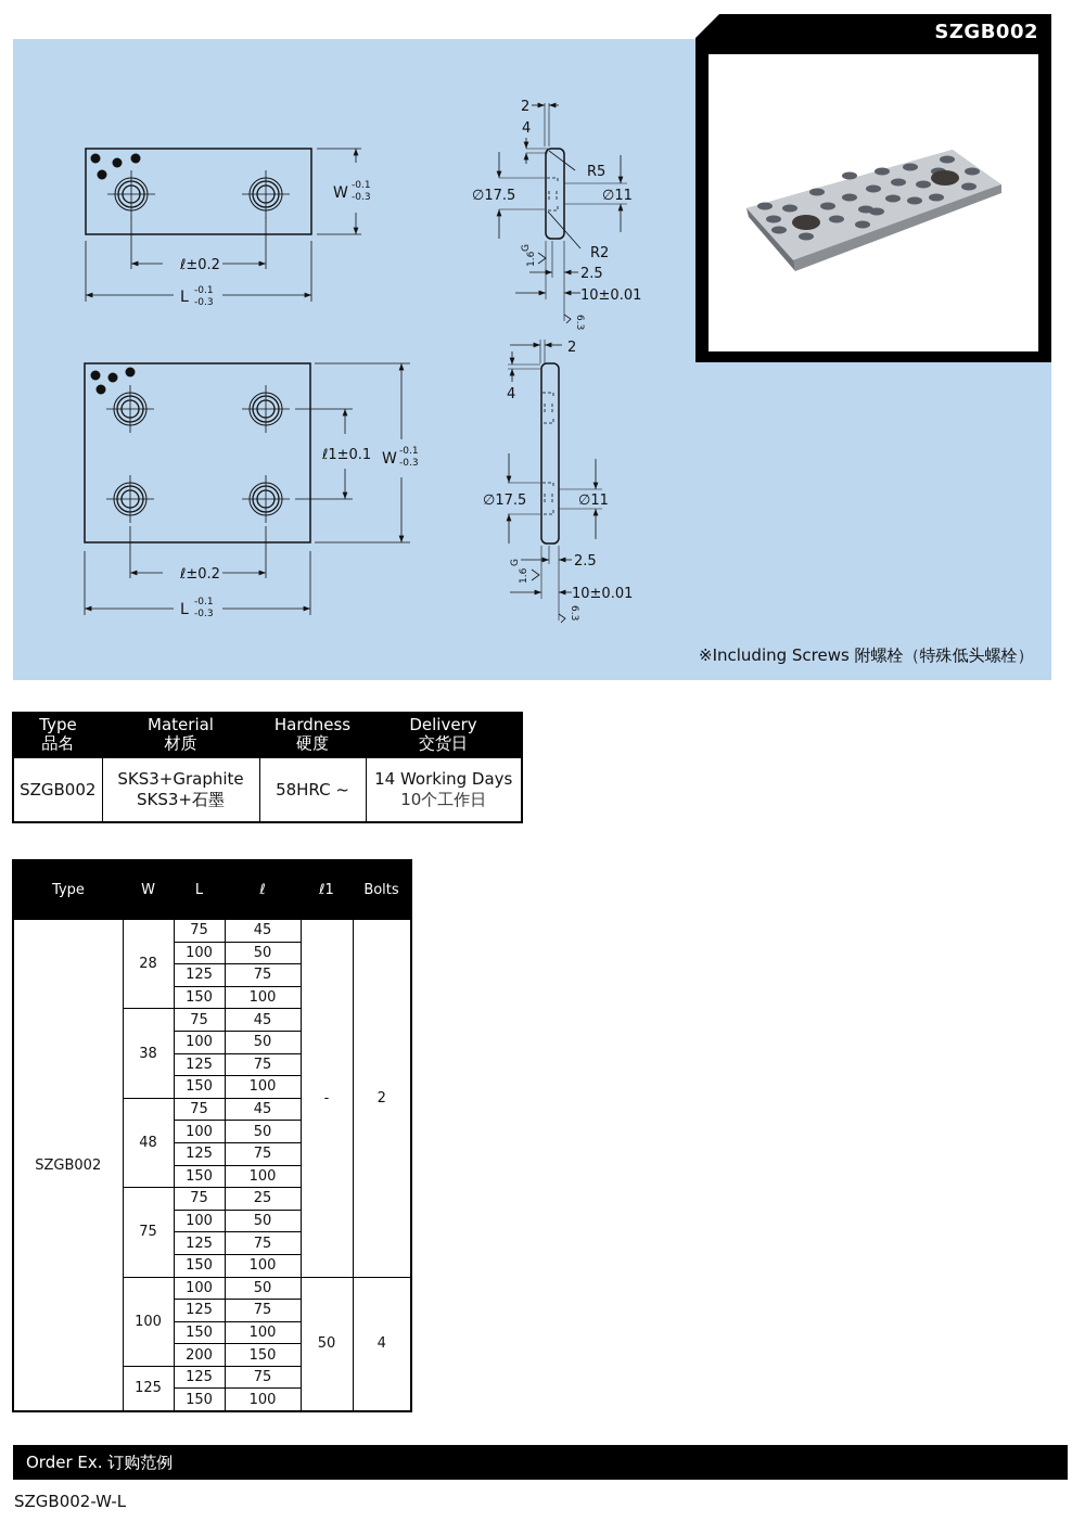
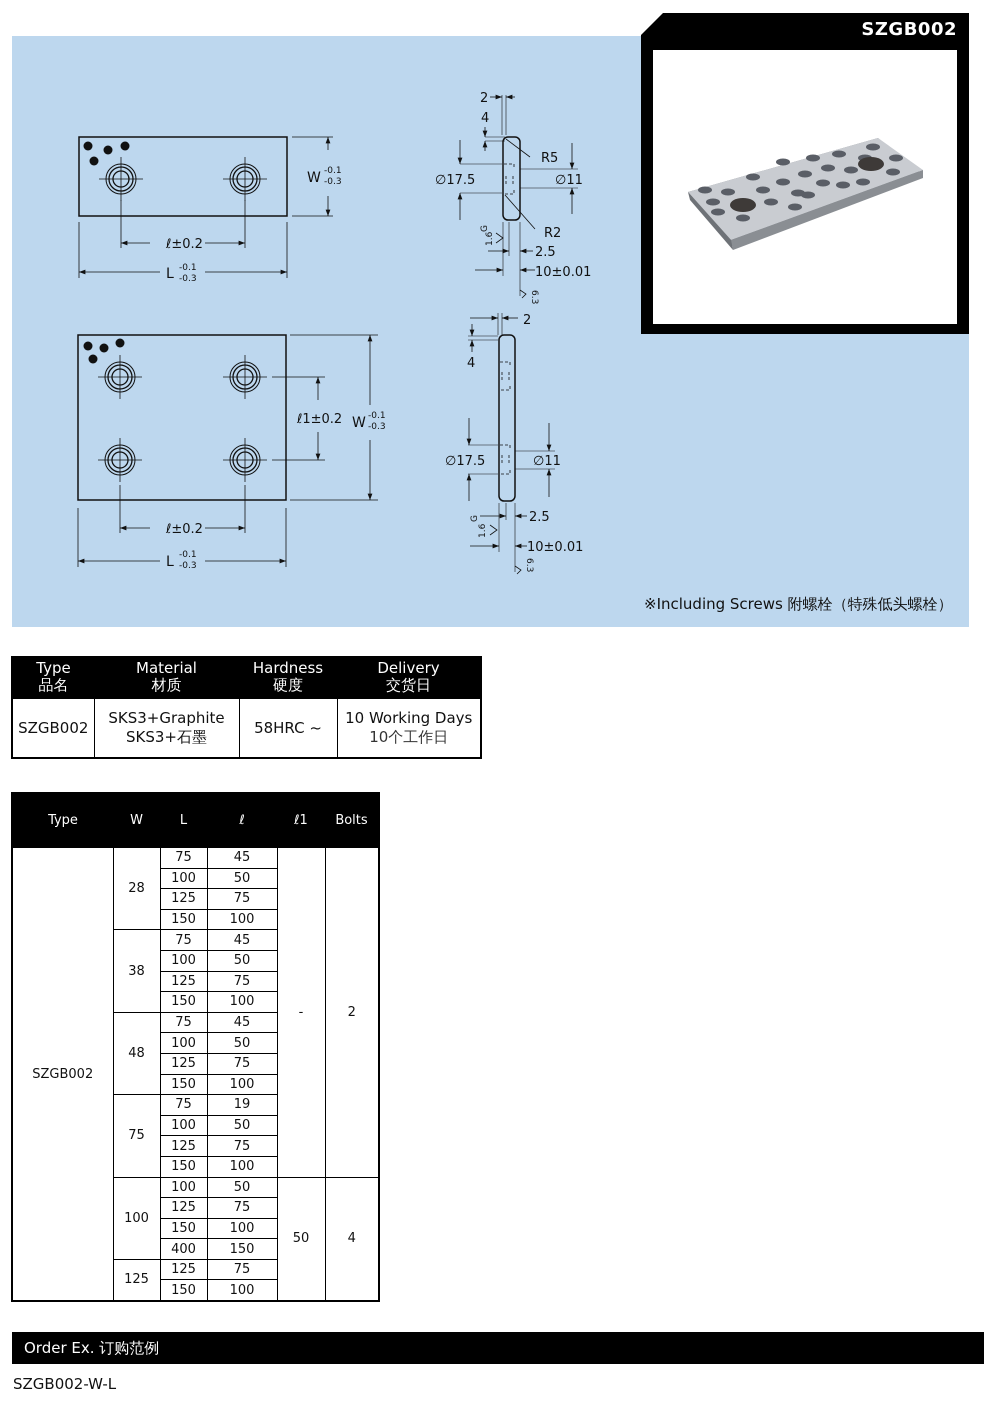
  W
  -0.1
  -0.3
  ℓ±0.2
  L
  -0.1
  -0.3
- ℓ1±0.1
+ ℓ1±0.2
  W
  -0.1
  -0.3
  ℓ±0.2
  L
  -0.1
  -0.3
  2
  4
  R5
  R2
  ∅17.5
  ∅11
  2.5
  10±0.01
  2
  4
  ∅17.5
  ∅11
  2.5
  10±0.01
  SZGB002
  ※Including Screws 附螺栓（特殊低头螺栓）
  Type品名	Material材质	Hardness硬度	Delivery交货日
- SZGB002	SKS3+GraphiteSKS3+石墨	58HRC ~	14 Working Days10个工作日
+ SZGB002	SKS3+GraphiteSKS3+石墨	58HRC ~	10 Working Days10个工作日
  Type	W	L	ℓ	ℓ1	Bolts
  SZGB002	28	75	45	-	2
  100	50
  125	75
  150	100
  38	75	45
  100	50
  125	75
  150	100
  48	75	45
  100	50
  125	75
  150	100
- 75	75	25
+ 75	75	19
  100	50
  125	75
  150	100
  100	100	50	50	4
  125	75
  150	100
- 200	150
+ 400	150
  125	125	75
  150	100
  Order Ex. 订购范例
  SZGB002-W-L
